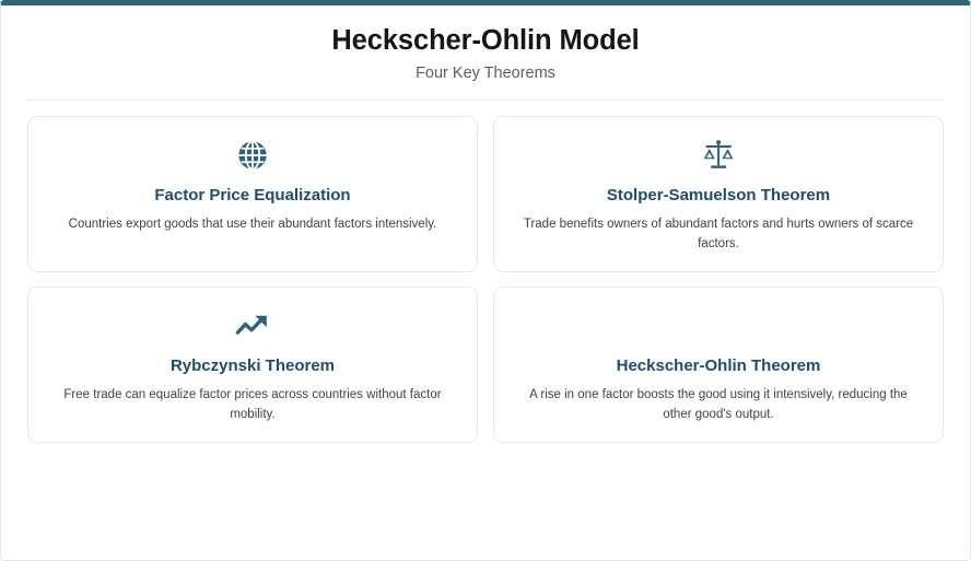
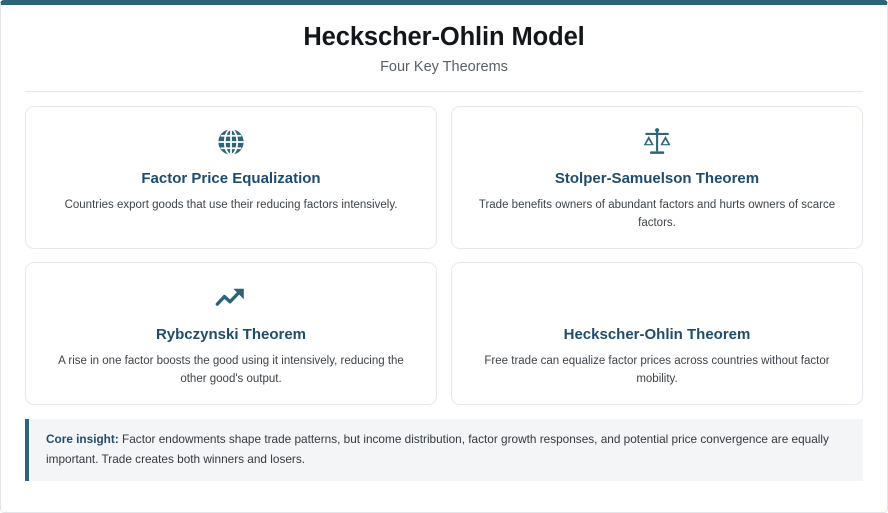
  Heckscher-Ohlin Model
  Four Key Theorems
  Factor Price Equalization
- Countries export goods that use their abundant factors intensively.
+ Countries export goods that use their reducing factors intensively.
  Stolper-Samuelson Theorem
  Trade benefits owners of abundant factors and hurts owners of scarce factors.
  Rybczynski Theorem
- Free trade can equalize factor prices across countries without factor mobility.
+ A rise in one factor boosts the good using it intensively, reducing the other good's output.
  Heckscher-Ohlin Theorem
- A rise in one factor boosts the good using it intensively, reducing the other good's output.
+ Free trade can equalize factor prices across countries without factor mobility.
+ Core insight: Factor endowments shape trade patterns, but income distribution, factor growth responses, and potential price convergence are equally important. Trade creates both winners and losers.
